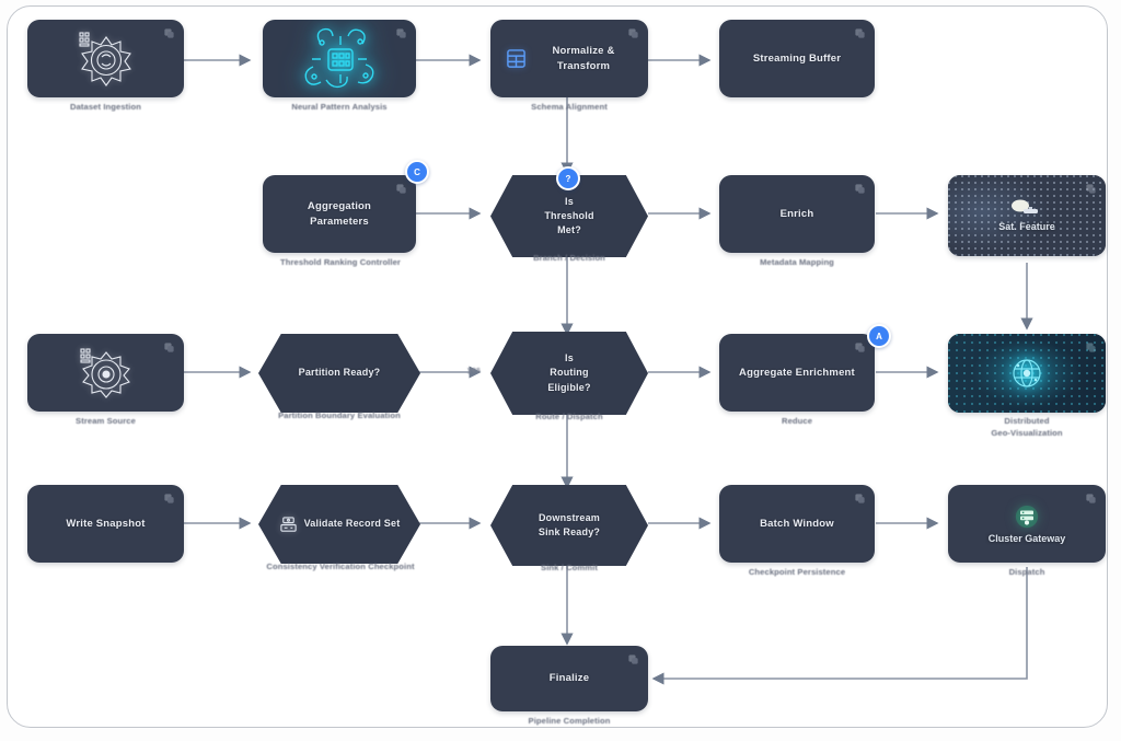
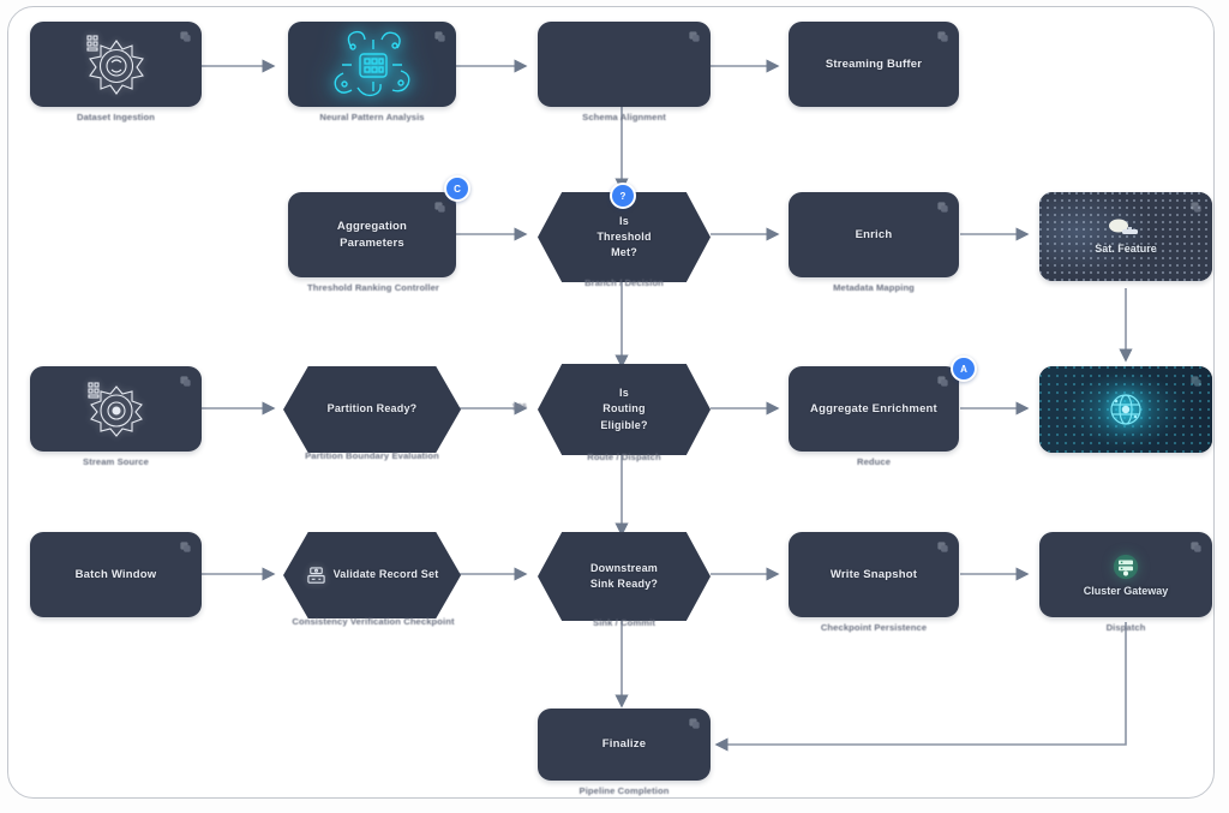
  Dataset Ingestion
  Neural Pattern Analysis
- Normalize & Transform
  Schema Alignment
  Streaming Buffer
  Aggregation Parameters
  C
  Threshold Ranking Controller
  Is
  Threshold
  Met?
  ?
  Branch / Decision
  Enrich
  Metadata Mapping
  Sat. Feature
  Stream Source
  Partition Ready?
  Partition Boundary Evaluation
  Is
  Routing
  Eligible?
  Route / Dispatch
  Aggregate Enrichment
  A
  Reduce
- Distributed
- Geo-Visualization
- Write Snapshot
+ Batch Window
  Validate Record Set
  Consistency Verification Checkpoint
  Downstream
  Sink Ready?
  Sink / Commit
- Batch Window
+ Write Snapshot
  Checkpoint Persistence
  Cluster Gateway
  Dispatch
  Finalize
  Pipeline Completion
